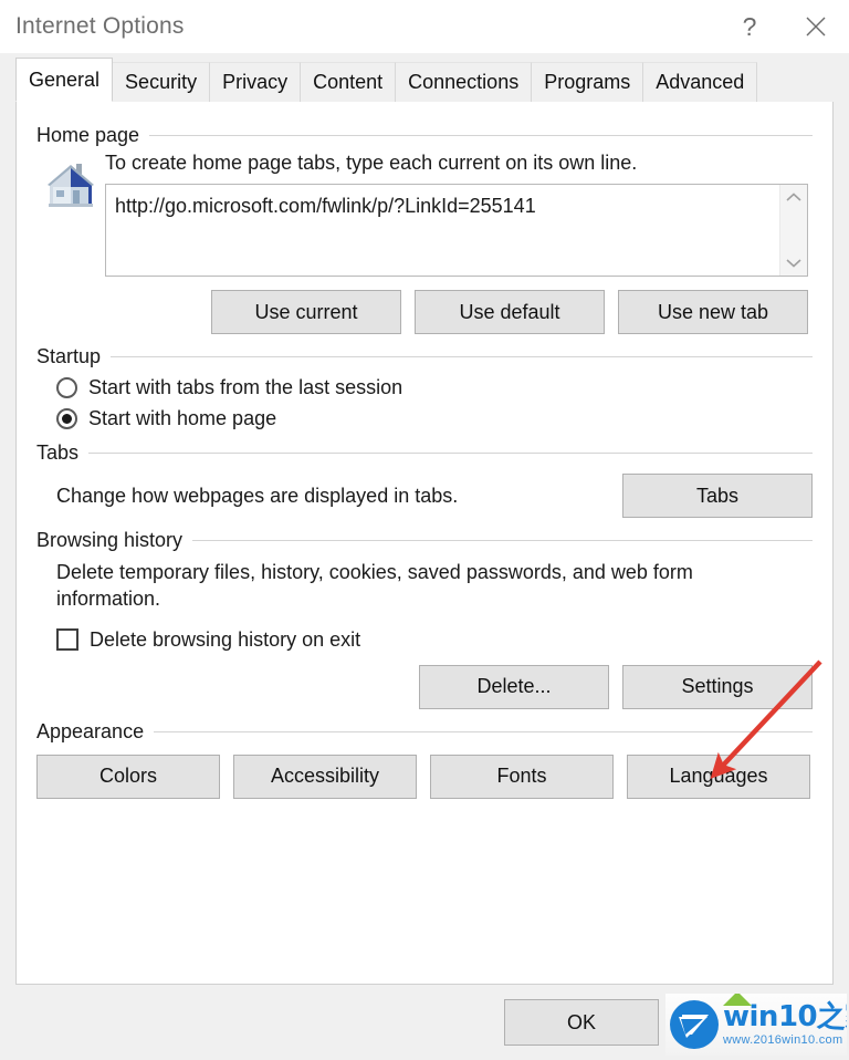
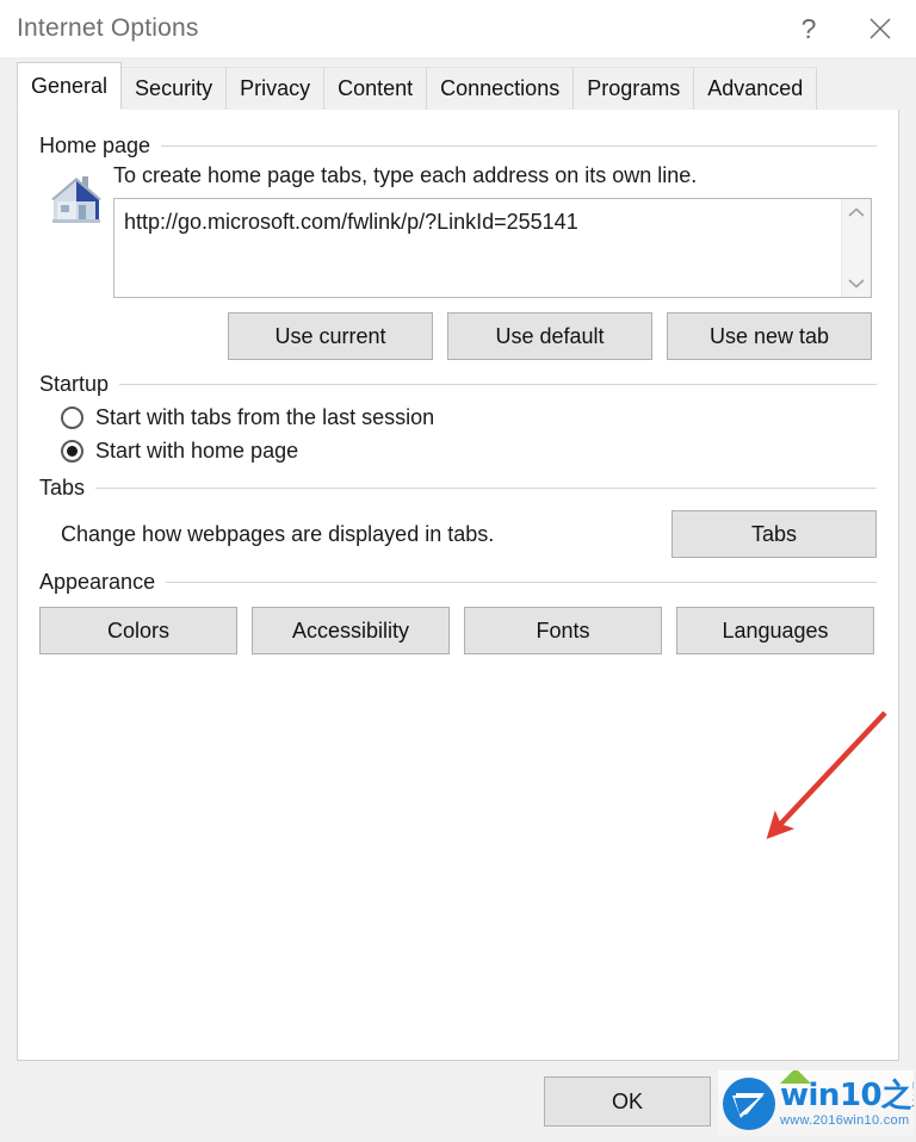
  Internet Options
  ?
  General
  Security
  Privacy
  Content
  Connections
  Programs
  Advanced
  Home page
- To create home page tabs, type each current on its own line.
+ To create home page tabs, type each address on its own line.
  http://go.microsoft.com/fwlink/p/?LinkId=255141
  Use current
  Use default
  Use new tab
  Startup
  Start with tabs from the last session
  Start with home page
  Tabs
  Change how webpages are displayed in tabs.
  Tabs
- Browsing history
- Delete temporary files, history, cookies, saved passwords, and web form information.
- Delete browsing history on exit
- Delete...
- Settings
  Appearance
  Colors
  Accessibility
  Fonts
  Languages
  OK
  win10之
  www.2016win10.com
